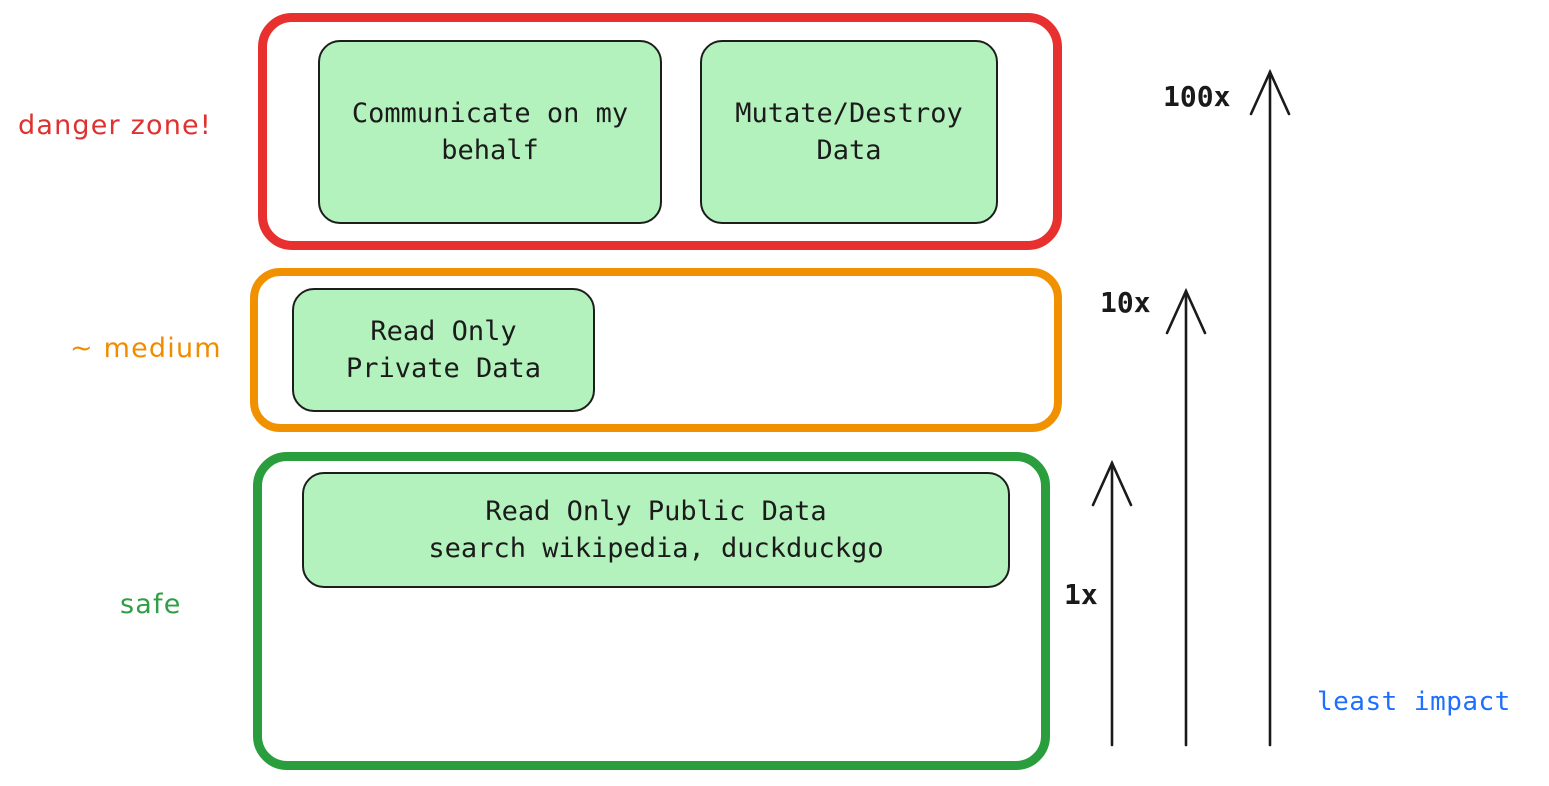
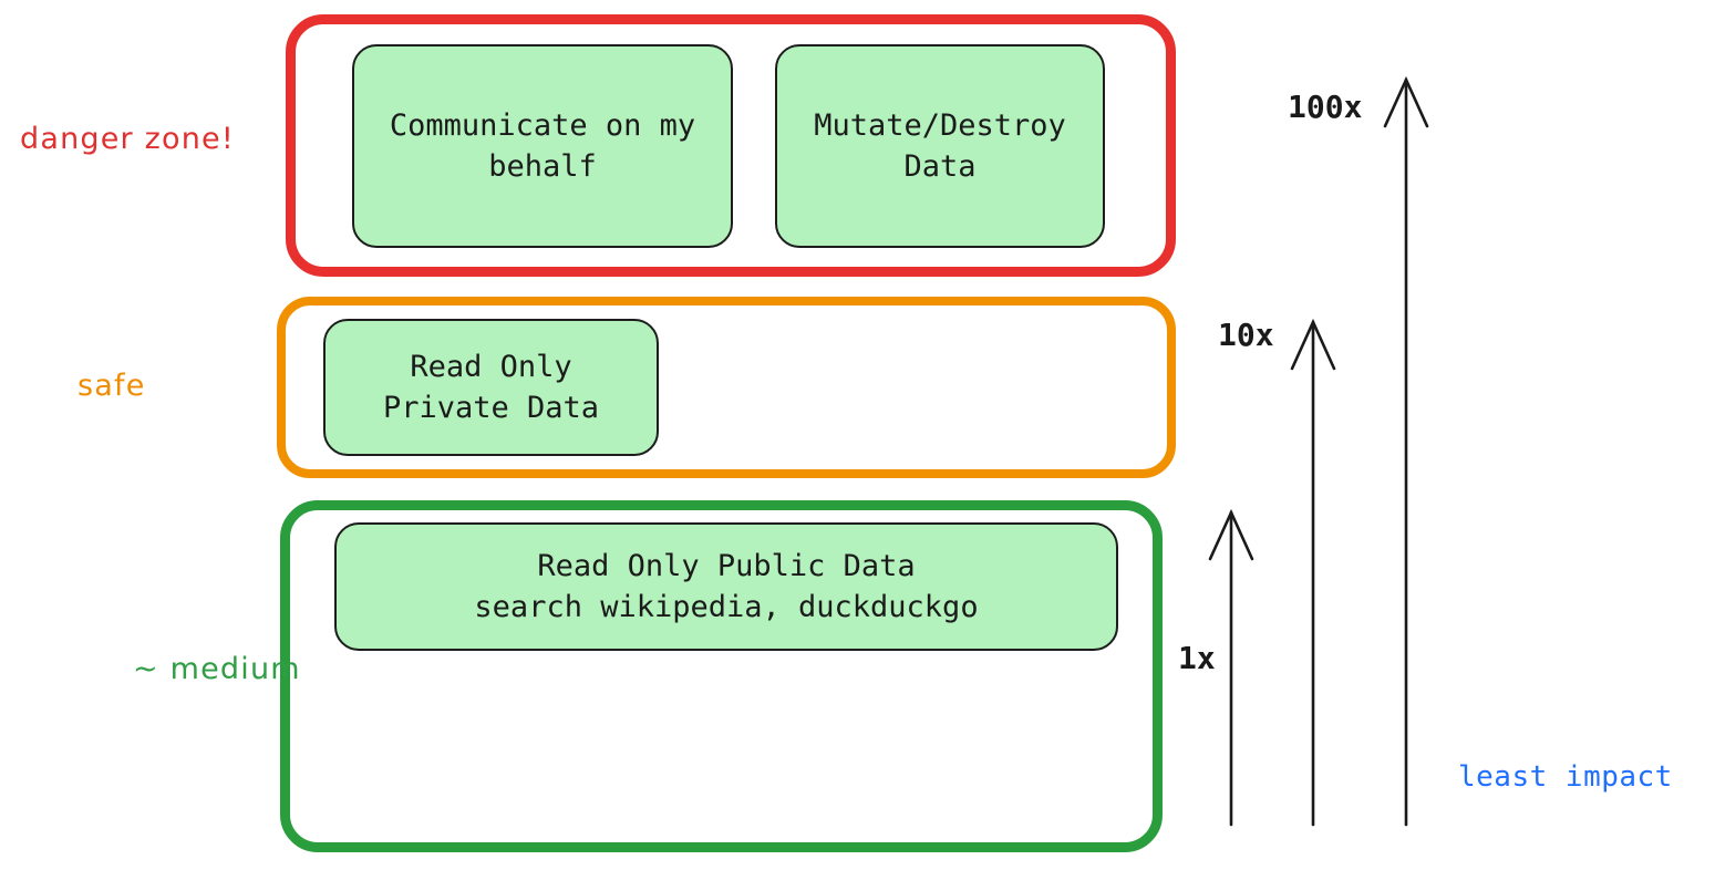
  Communicate on my
  behalf
  Mutate/Destroy
  Data
  danger zone!
  Read Only
  Private Data
- ~ medium
+ safe
  Read Only Public Data
  search wikipedia, duckduckgo
- safe
+ ~ medium
  1x
  10x
  100x
  least impact
